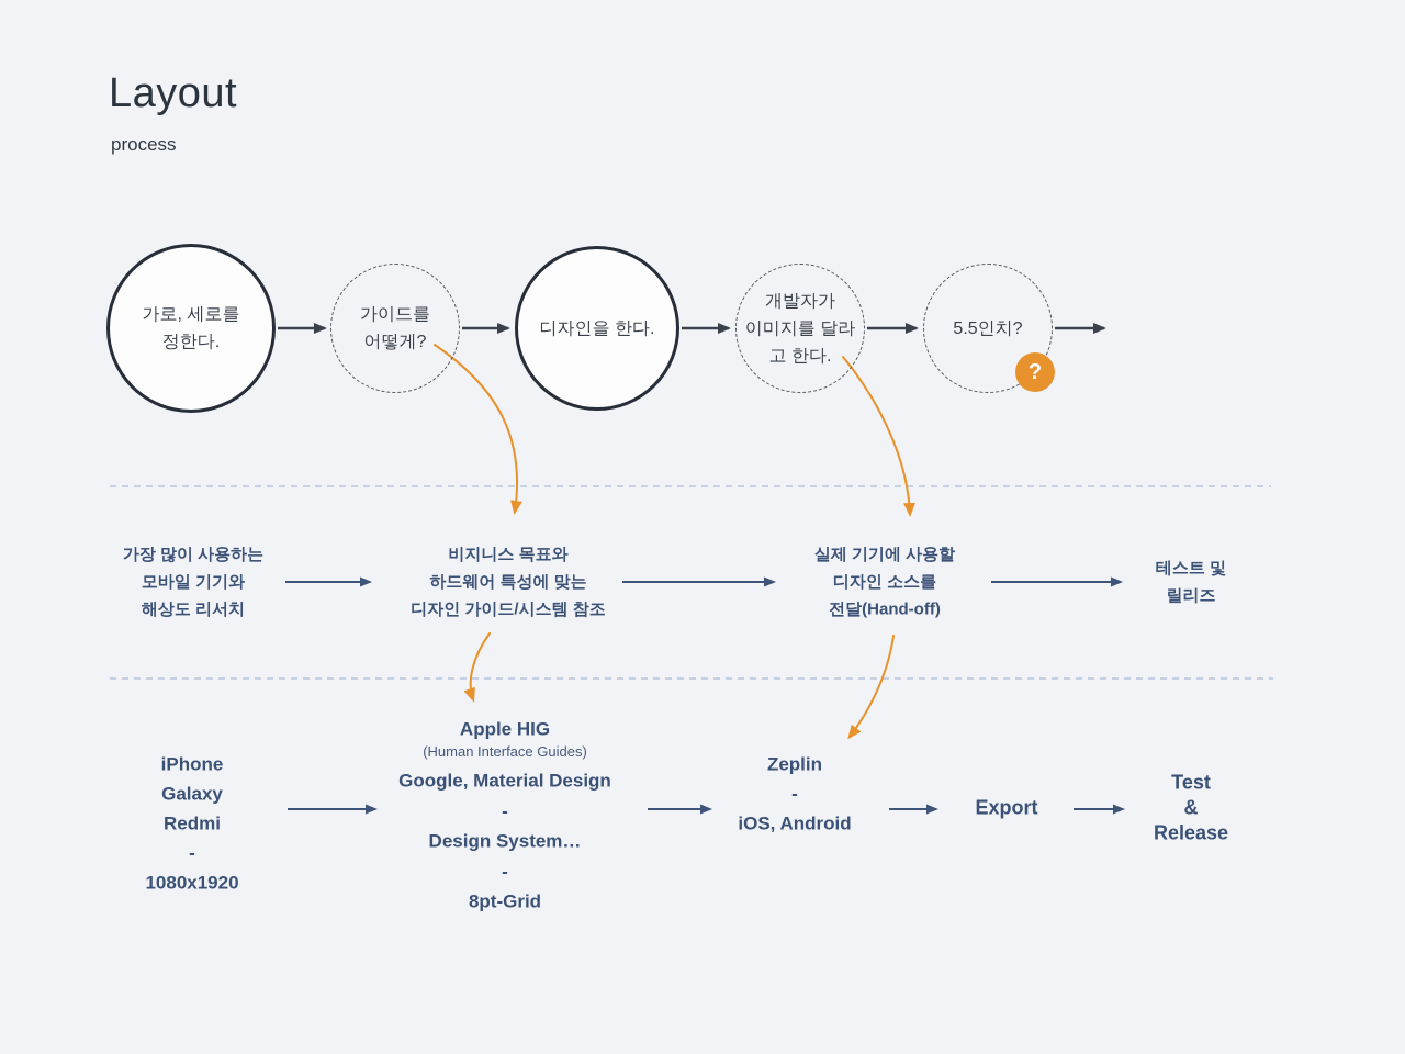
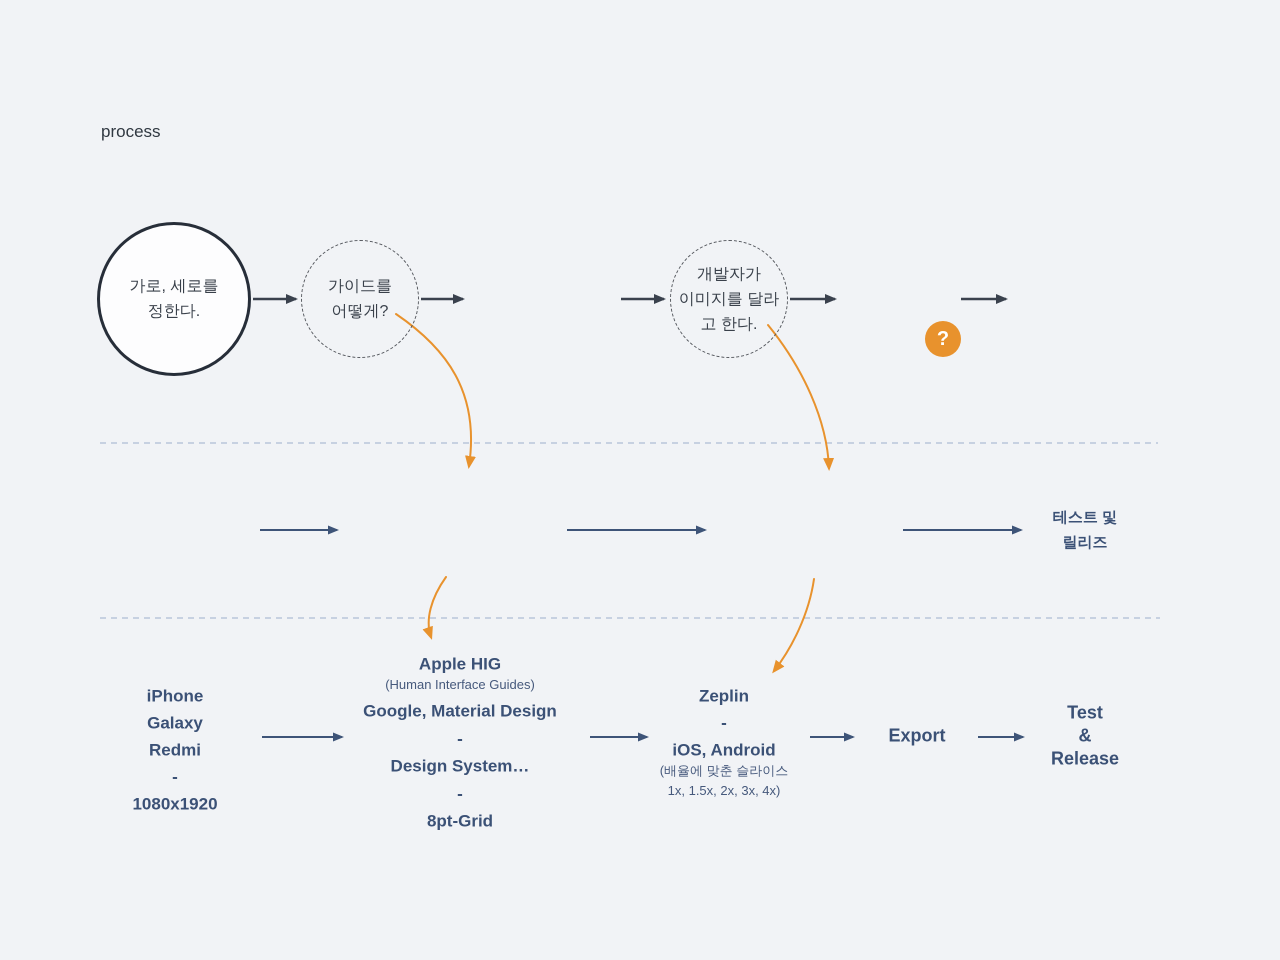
- Layout
  process
  가로, 세로를
  정한다.
  가이드를
  어떻게?
- 디자인을 한다.
  개발자가
  이미지를 달라
  고 한다.
- 5.5인치?
  ?
- 가장 많이 사용하는
- 모바일 기기와
- 해상도 리서치
- 비지니스 목표와
- 하드웨어 특성에 맞는
- 디자인 가이드/시스템 참조
- 실제 기기에 사용할
- 디자인 소스를
- 전달(Hand-off)
  테스트 및
  릴리즈
  iPhone
  Galaxy
  Redmi
  -
  1080x1920
  Apple HIG
  (Human Interface Guides)
  Google, Material Design
  -
  Design System…
  -
  8pt-Grid
  Zeplin
  -
  iOS, Android
+ (배율에 맞춘 슬라이스
+ 1x, 1.5x, 2x, 3x, 4x)
  Export
  Test
  &
  Release
